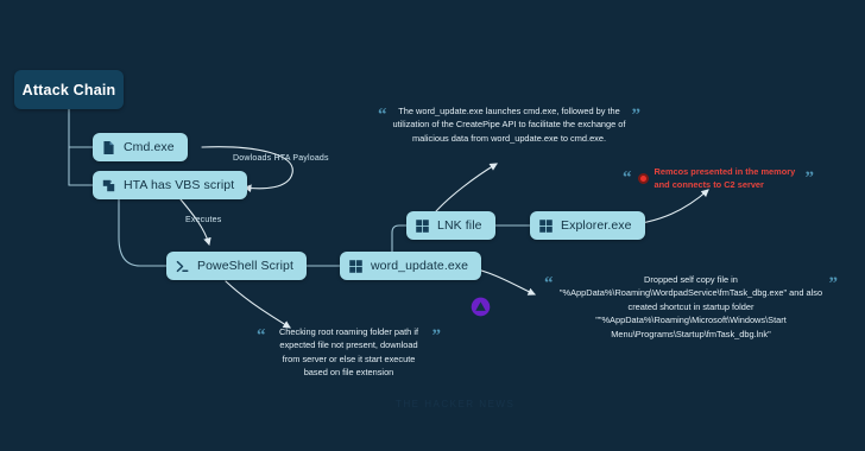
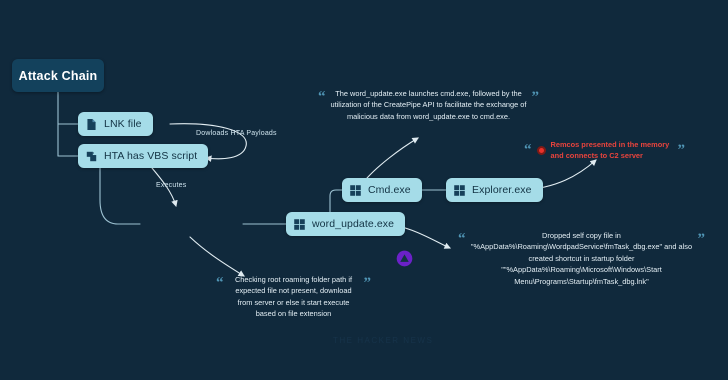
  Attack Chain
- Cmd.exe
+ LNK file
  HTA has VBS script
- PoweShell Script
  word_update.exe
- LNK file
+ Cmd.exe
  Explorer.exe
  “
  The word_update.exe launches cmd.exe, followed by the utilization of the CreatePipe API to facilitate the exchange of malicious data from word_update.exe to cmd.exe.
  ”
  “
  Remcos presented in the memory and connects to C2 server
  ”
  “
  Dropped self copy file in "%AppData%\Roaming\WordpadService\fmTask_dbg.exe" and also created shortcut in startup folder ""%AppData%\Roaming\Microsoft\Windows\Start Menu\Programs\Startup\fmTask_dbg.lnk"
  ”
  “
  Checking root roaming folder path if expected file not present, download from server or else it start execute based on file extension
  ”
